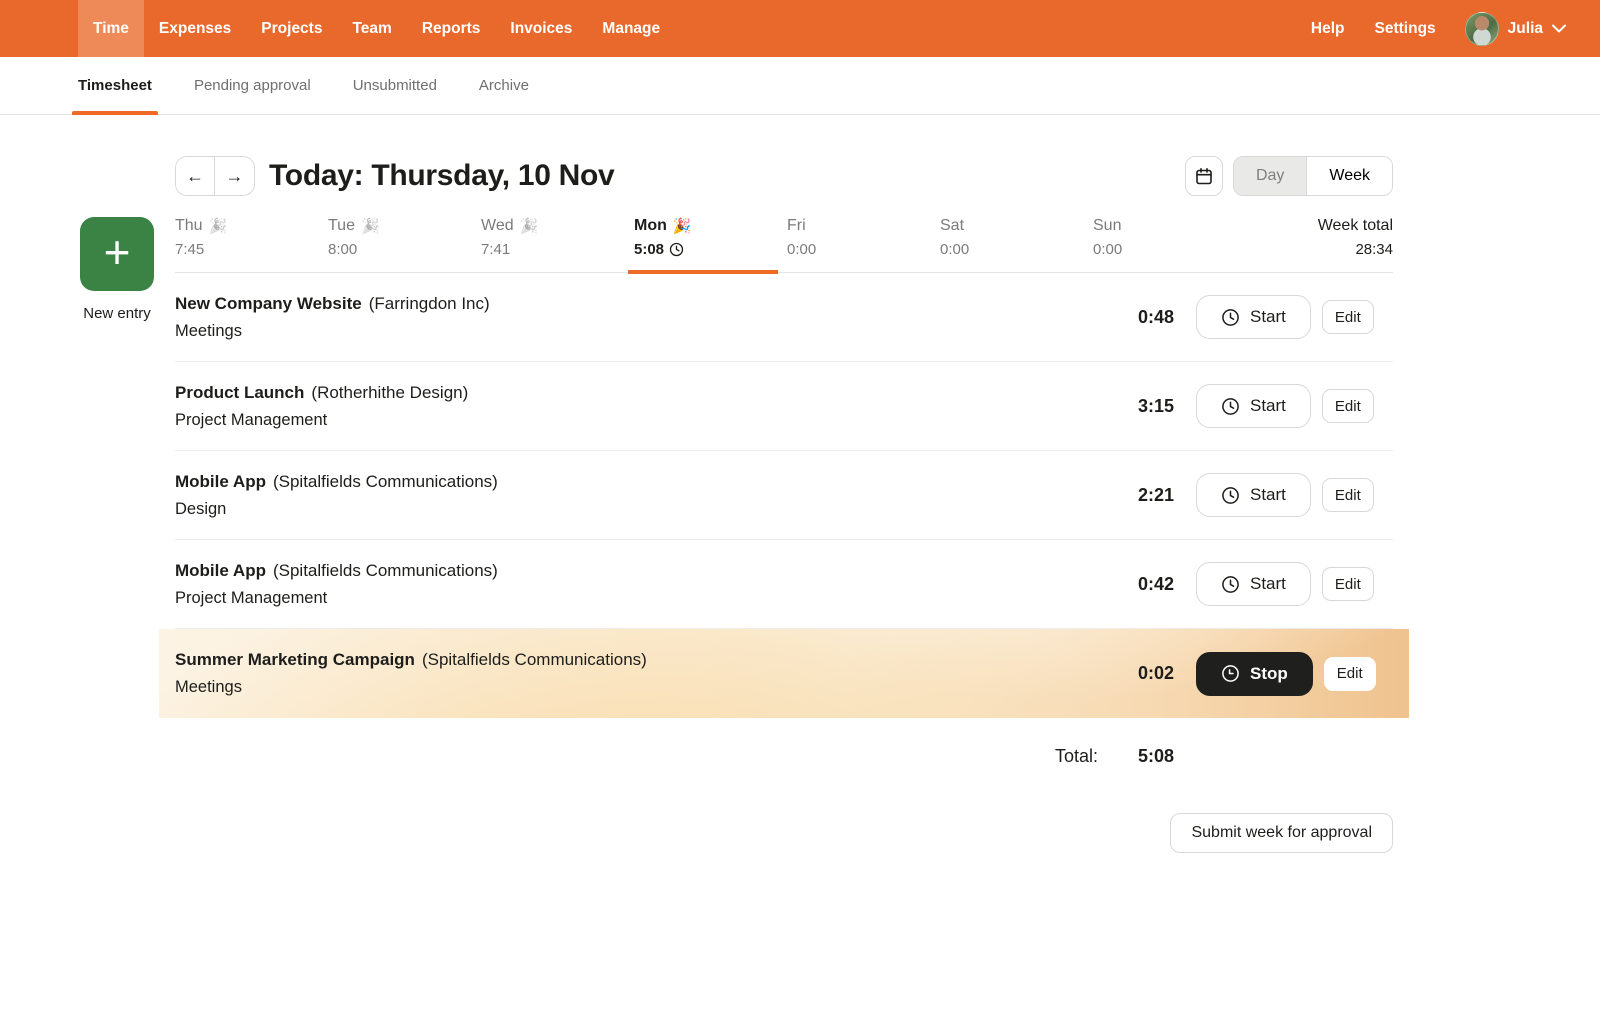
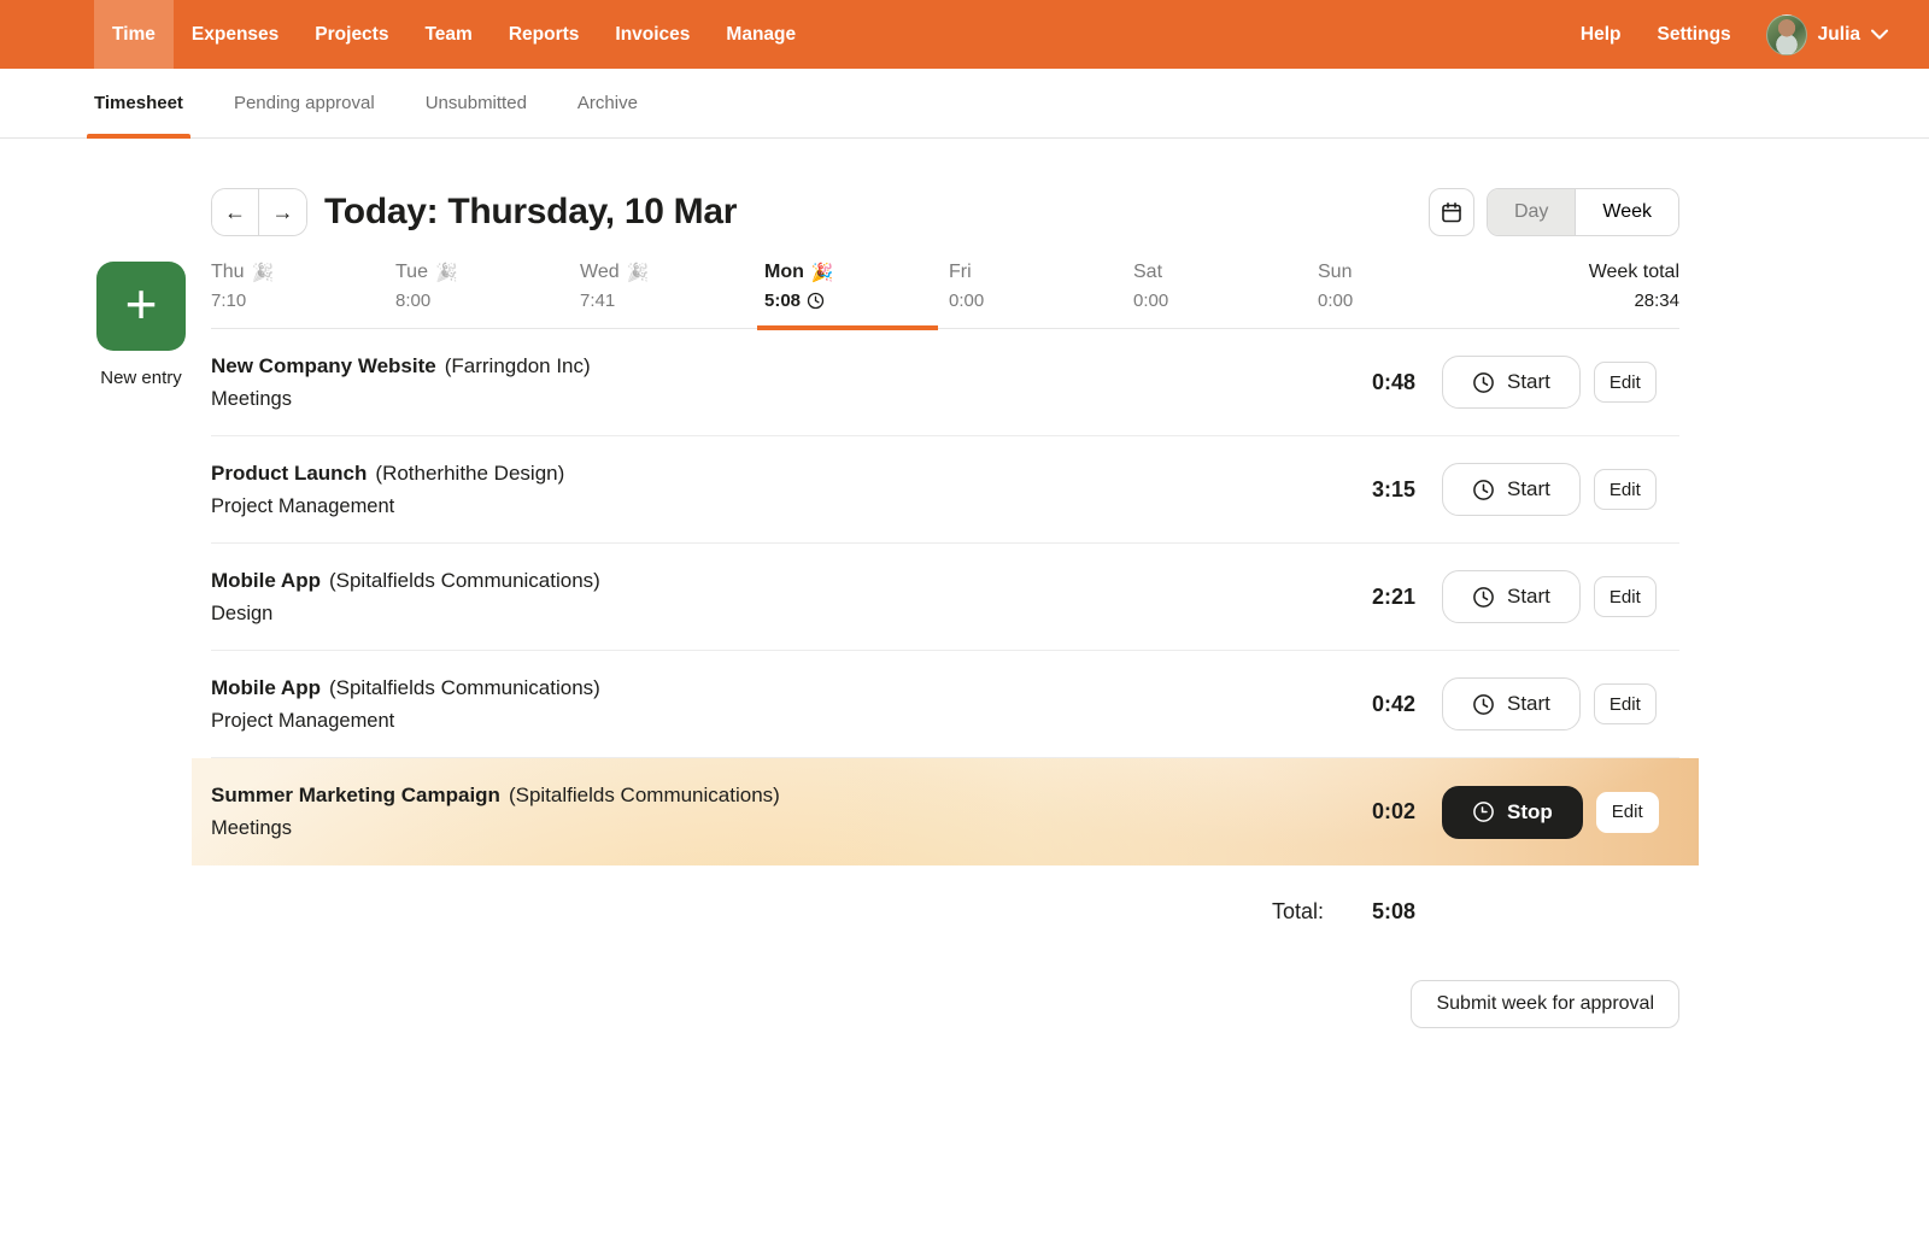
  Time
  Expenses
  Projects
  Team
  Reports
  Invoices
  Manage
  Help
  Settings
  Julia
  Timesheet
  Pending approval
  Unsubmitted
  Archive
  +
  New entry
  ←
  →
- Today: Thursday, 10 Nov
+ Today: Thursday, 10 Mar
  Day
  Week
  Thu
  🎉
- 7:45
+ 7:10
  Tue
  🎉
  8:00
  Wed
  🎉
  7:41
  Mon
  🎉
  5:08
  Fri
  0:00
  Sat
  0:00
  Sun
  0:00
  Week total
  28:34
  New Company Website (Farringdon Inc)
  Meetings
  0:48
  Start
  Edit
  Product Launch (Rotherhithe Design)
  Project Management
  3:15
  Start
  Edit
  Mobile App (Spitalfields Communications)
  Design
  2:21
  Start
  Edit
  Mobile App (Spitalfields Communications)
  Project Management
  0:42
  Start
  Edit
  Summer Marketing Campaign (Spitalfields Communications)
  Meetings
  0:02
  Stop
  Edit
  Total:
  5:08
  Submit week for approval
